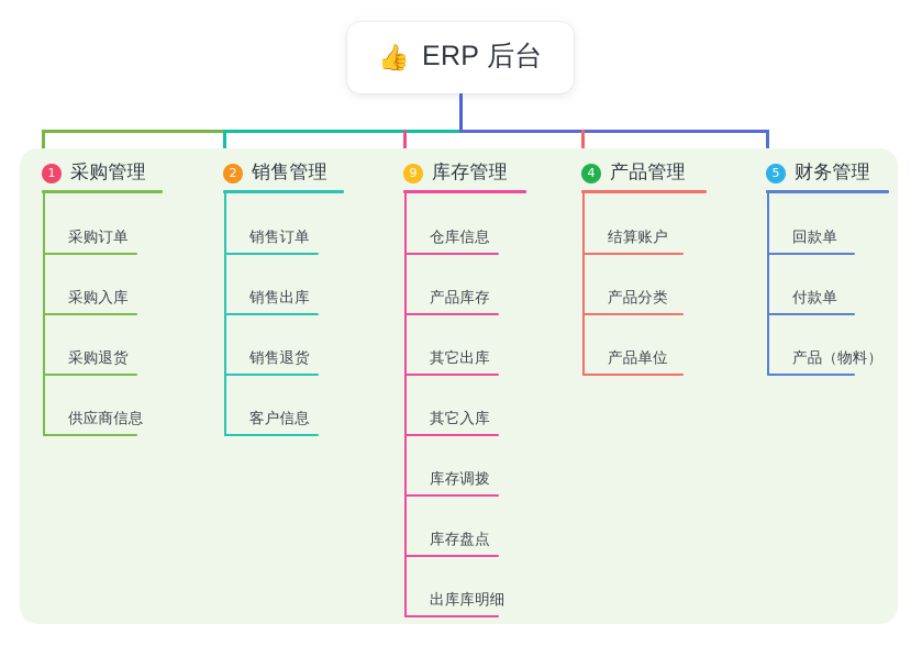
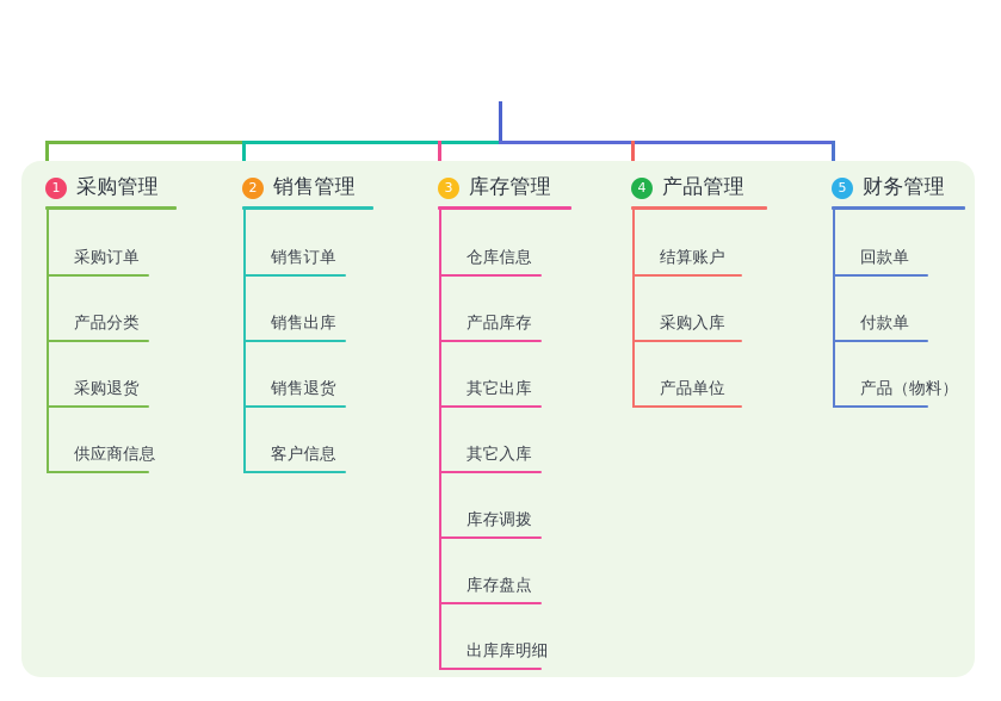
- 👍
- ERP 后台
  1
  采购管理
  采购订单
- 采购入库
+ 产品分类
  采购退货
  供应商信息
  2
  销售管理
  销售订单
  销售出库
  销售退货
  客户信息
- 9
+ 3
  库存管理
  仓库信息
  产品库存
  其它出库
  其它入库
  库存调拨
  库存盘点
  出库库明细
  4
  产品管理
  结算账户
- 产品分类
+ 采购入库
  产品单位
  5
  财务管理
  回款单
  付款单
  产品（物料）
